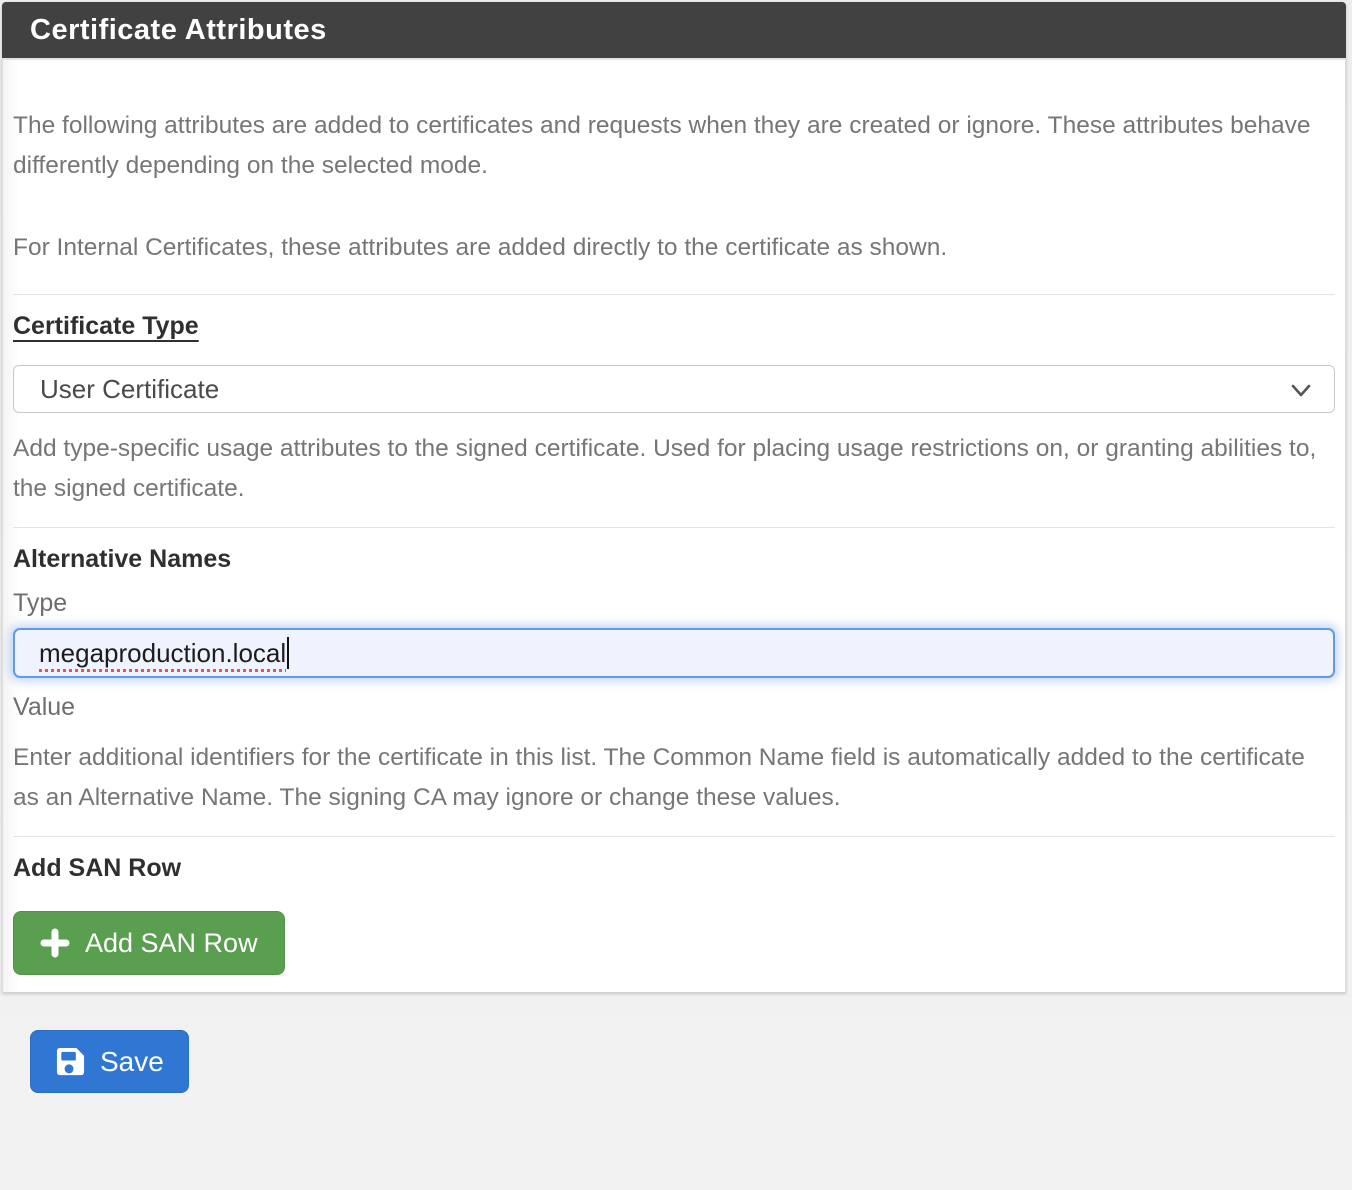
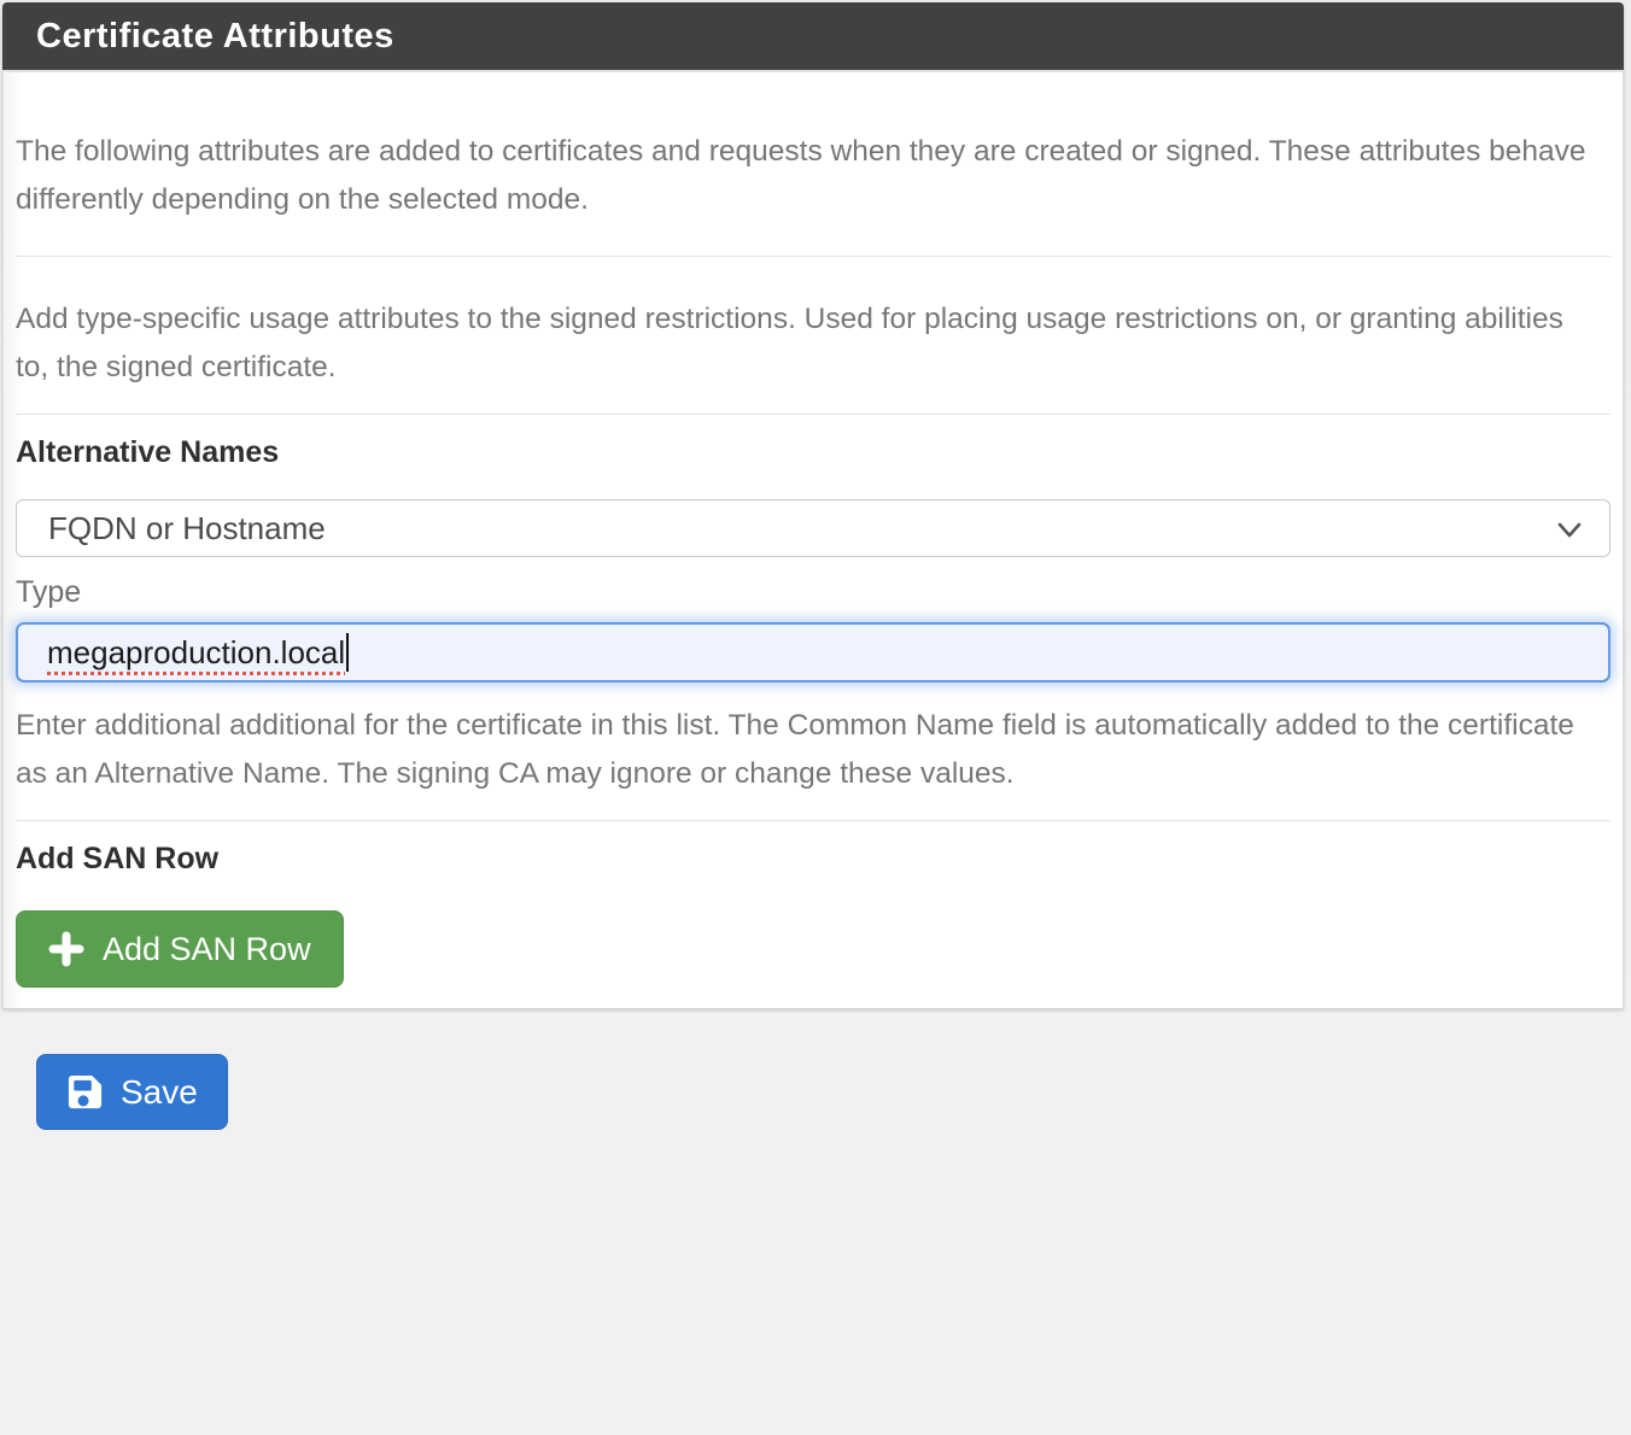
  Certificate Attributes
- The following attributes are added to certificates and requests when they are created or ignore. These attributes behave differently depending on the selected mode.
+ The following attributes are added to certificates and requests when they are created or signed. These attributes behave differently depending on the selected mode.
- For Internal Certificates, these attributes are added directly to the certificate as shown.
- Certificate Type
- User Certificate
- Add type-specific usage attributes to the signed certificate. Used for placing usage restrictions on, or granting abilities to, the signed certificate.
+ Add type-specific usage attributes to the signed restrictions. Used for placing usage restrictions on, or granting abilities to, the signed certificate.
  Alternative Names
+ FQDN or Hostname
  Type
  megaproduction.local
- Value
- Enter additional identifiers for the certificate in this list. The Common Name field is automatically added to the certificate as an Alternative Name. The signing CA may ignore or change these values.
+ Enter additional additional for the certificate in this list. The Common Name field is automatically added to the certificate as an Alternative Name. The signing CA may ignore or change these values.
  Add SAN Row
  Add SAN Row
  Save
